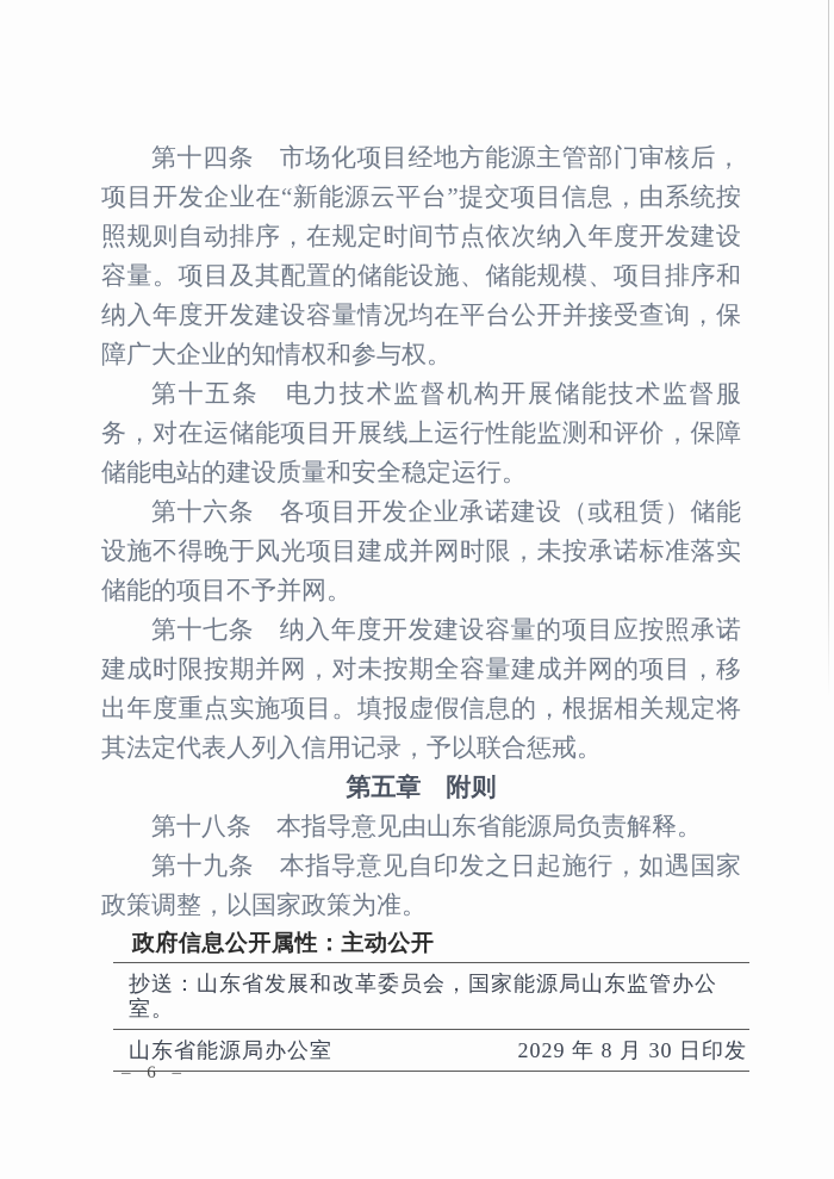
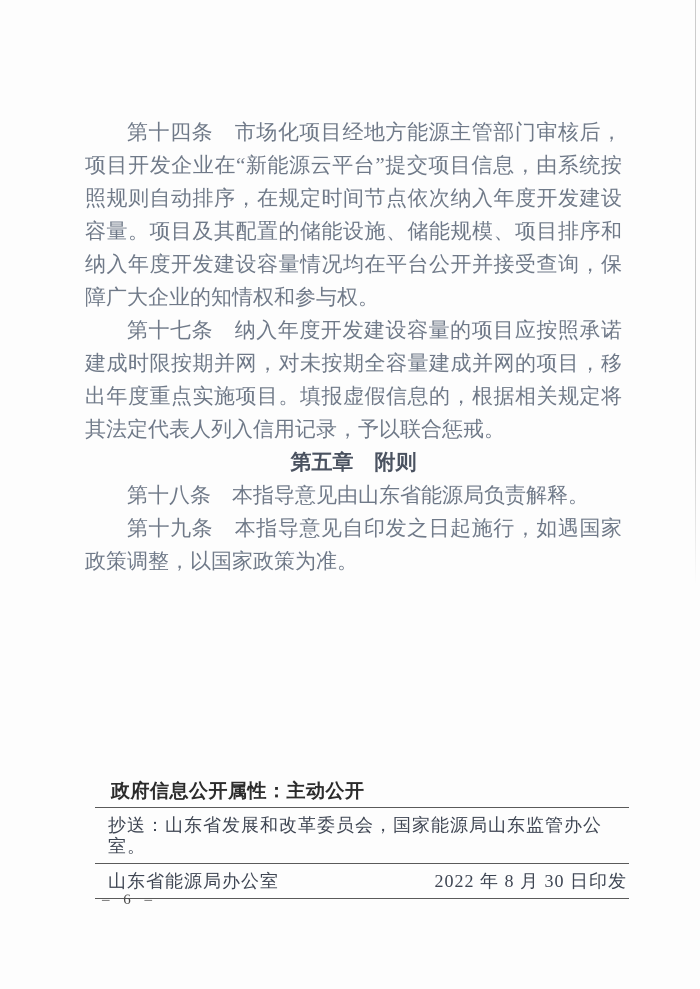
  第十四条 市场化项目经地方能源主管部门审核后，项目开发企业在“新能源云平台”提交项目信息，由系统按照规则自动排序，在规定时间节点依次纳入年度开发建设容量。项目及其配置的储能设施、储能规模、项目排序和纳入年度开发建设容量情况均在平台公开并接受查询，保障广大企业的知情权和参与权。
- 第十五条 电力技术监督机构开展储能技术监督服务，对在运储能项目开展线上运行性能监测和评价，保障储能电站的建设质量和安全稳定运行。
- 第十六条 各项目开发企业承诺建设（或租赁）储能设施不得晚于风光项目建成并网时限，未按承诺标准落实储能的项目不予并网。
  第十七条 纳入年度开发建设容量的项目应按照承诺建成时限按期并网，对未按期全容量建成并网的项目，移出年度重点实施项目。填报虚假信息的，根据相关规定将其法定代表人列入信用记录，予以联合惩戒。
  第五章 附则
  第十八条 本指导意见由山东省能源局负责解释。
  第十九条 本指导意见自印发之日起施行，如遇国家政策调整，以国家政策为准。
  政府信息公开属性：主动公开
  抄送：山东省发展和改革委员会，国家能源局山东监管办公室。
  山东省能源局办公室
- 2029 年 8 月 30 日印发
+ 2022 年 8 月 30 日印发
  – 6 –
